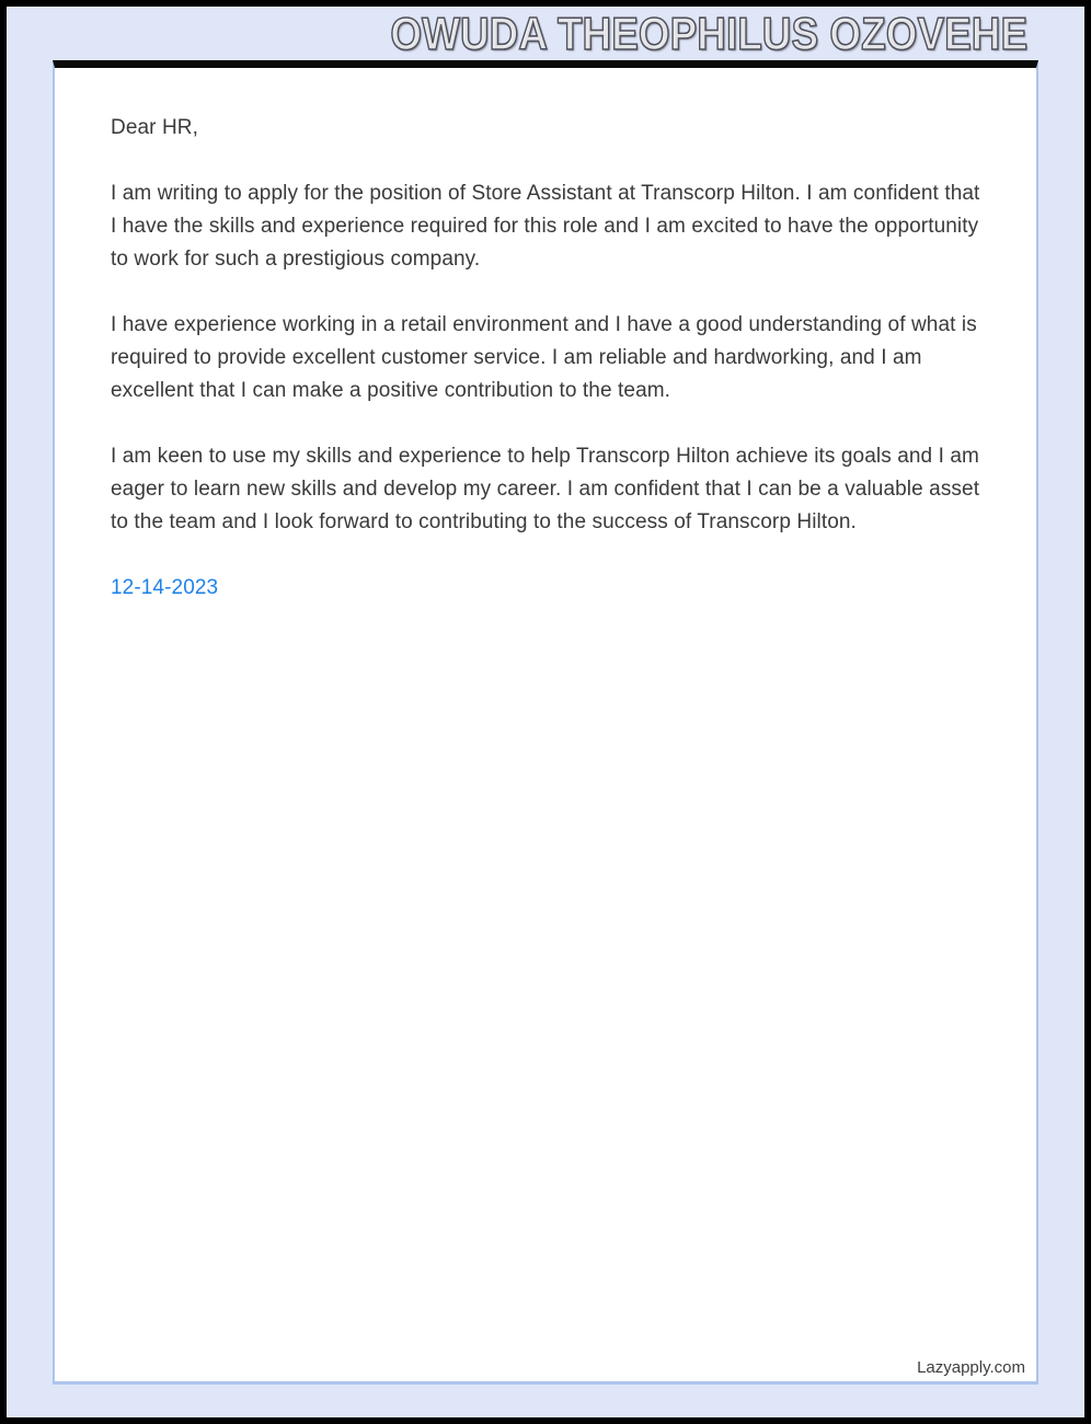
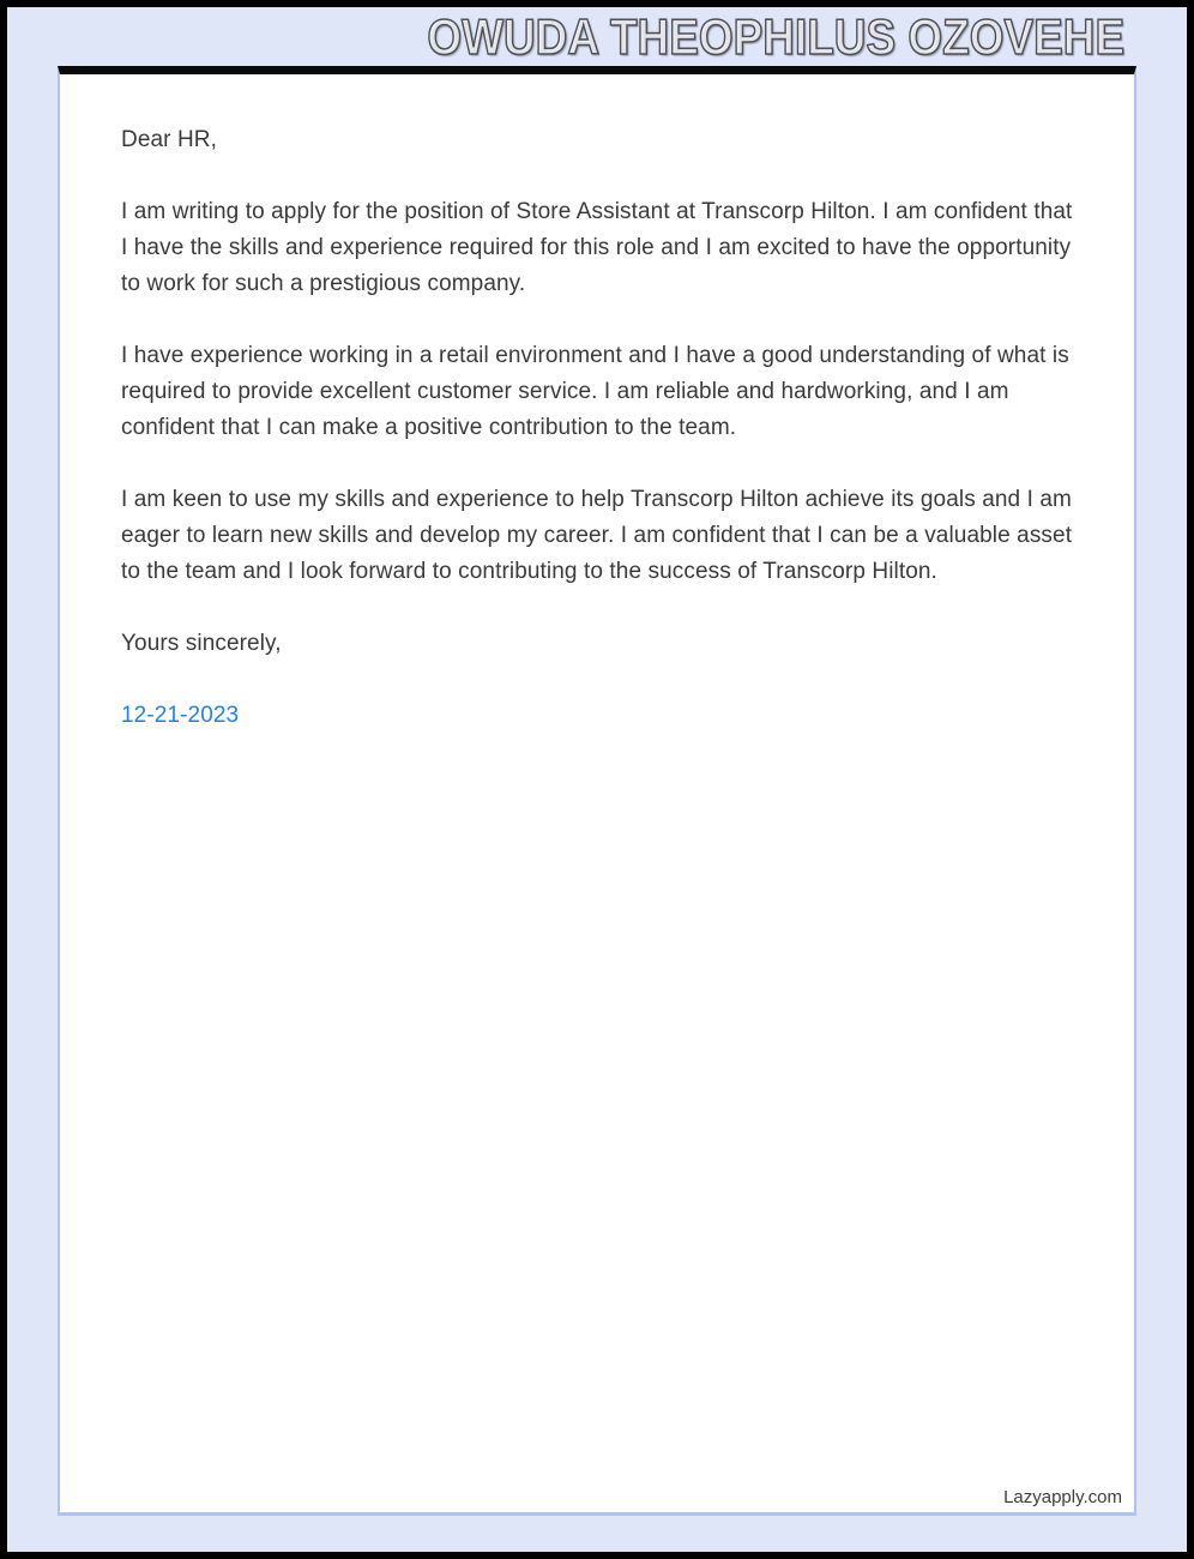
  OWUDA THEOPHILUS OZOVEHE
  Dear HR,
  I am writing to apply for the position of Store Assistant at Transcorp Hilton. I am confident that I have the skills and experience required for this role and I am excited to have the opportunity to work for such a prestigious company.
- I have experience working in a retail environment and I have a good understanding of what is required to provide excellent customer service. I am reliable and hardworking, and I am excellent that I can make a positive contribution to the team.
+ I have experience working in a retail environment and I have a good understanding of what is required to provide excellent customer service. I am reliable and hardworking, and I am confident that I can make a positive contribution to the team.
  I am keen to use my skills and experience to help Transcorp Hilton achieve its goals and I am eager to learn new skills and develop my career. I am confident that I can be a valuable asset to the team and I look forward to contributing to the success of Transcorp Hilton.
+ Yours sincerely,
- 12-14-2023
+ 12-21-2023
  Lazyapply.com
